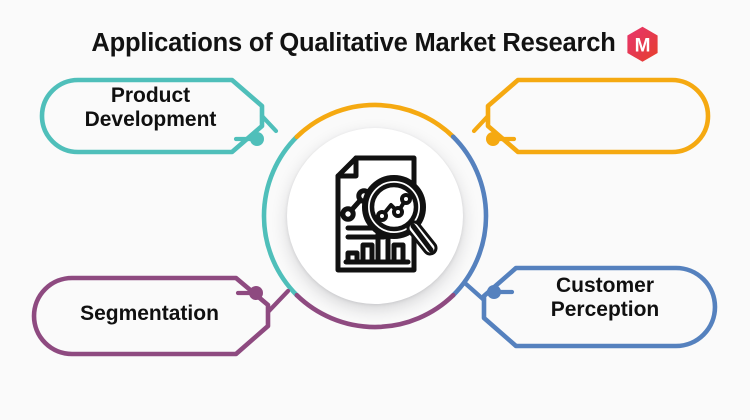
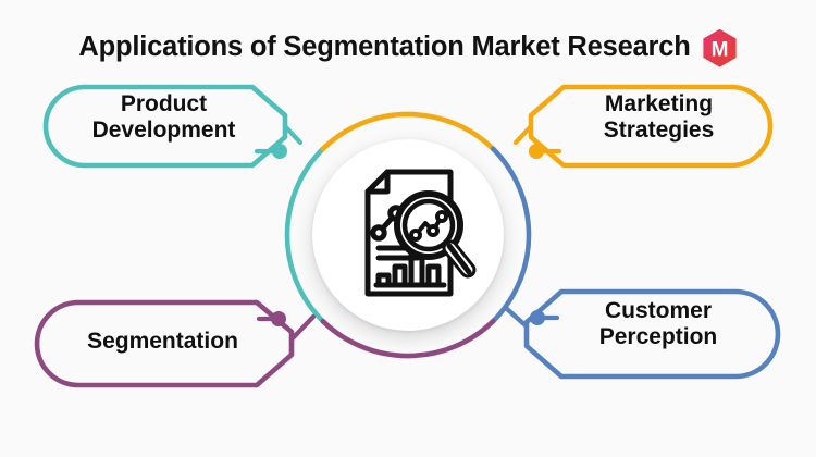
- Applications of Qualitative Market Research
+ Applications of Segmentation Market Research
  M
  Product
  Development
+ Marketing
+ Strategies
  Segmentation
  Customer
  Perception
